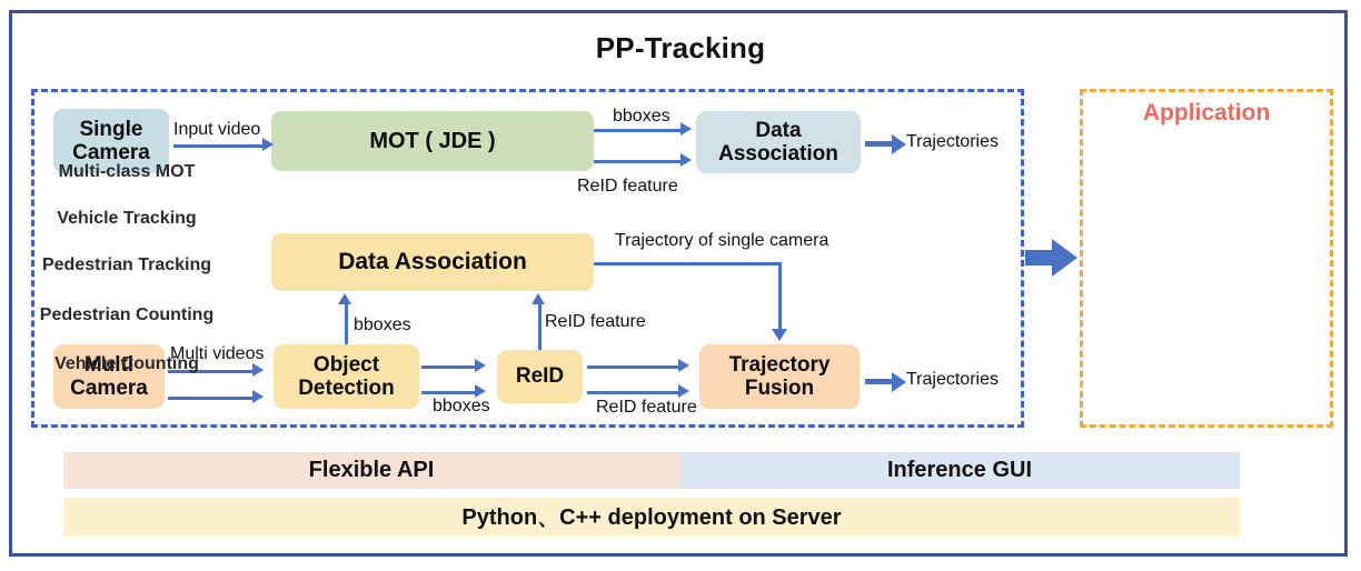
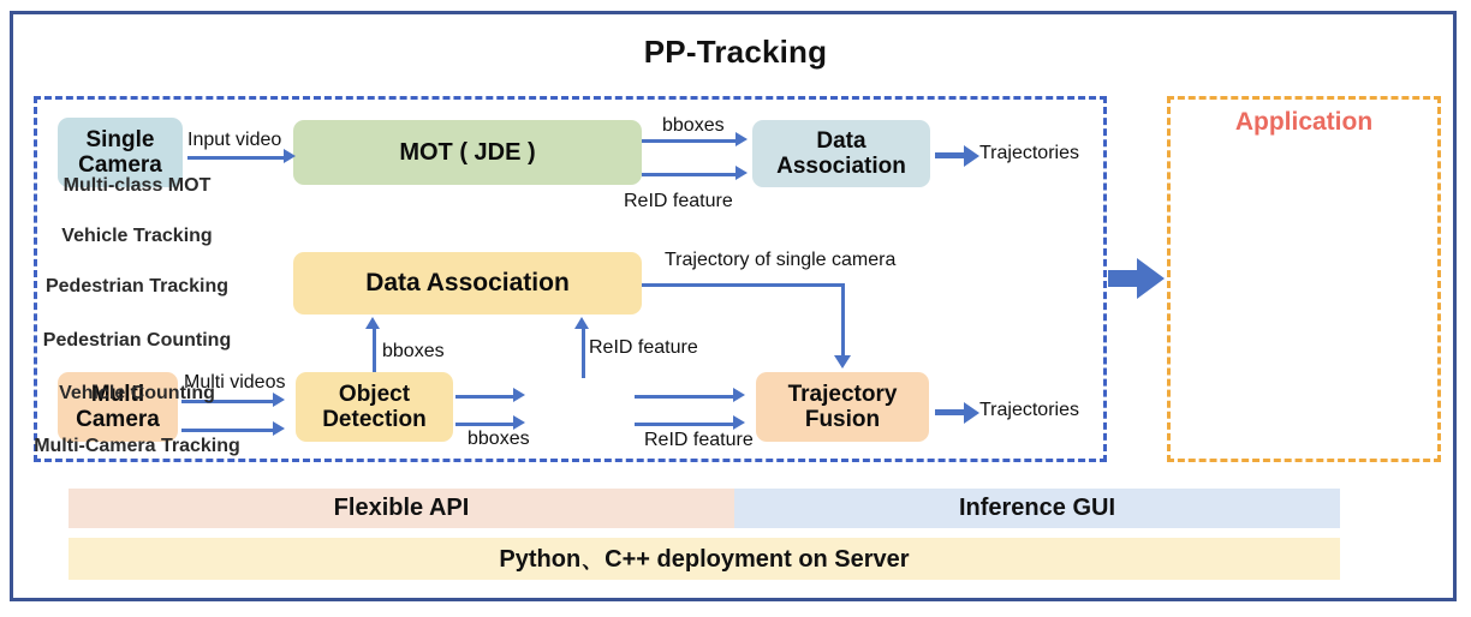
  PP-Tracking
  Single
  Camera
  MOT ( JDE )
  Data
  Association
  Input video
  bboxes
  ReID feature
  Trajectories
  Data Association
  Trajectory of single camera
  Multi
  Camera
  Object
  Detection
- ReID
  Trajectory
  Fusion
  Multi videos
  bboxes
  ReID feature
  bboxes
  ReID feature
  Trajectories
  Application
  Multi-class MOT
  Vehicle Tracking
  Pedestrian Tracking
  Pedestrian Counting
  Vehicle Counting
+ Multi-Camera Tracking
  Flexible API
  Inference GUI
  Python、C++ deployment on Server
